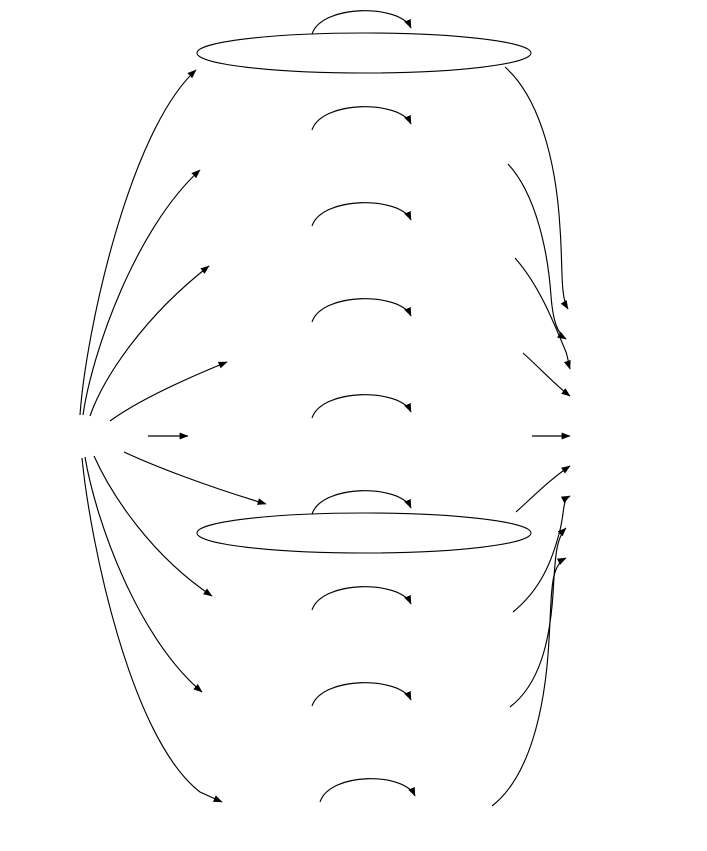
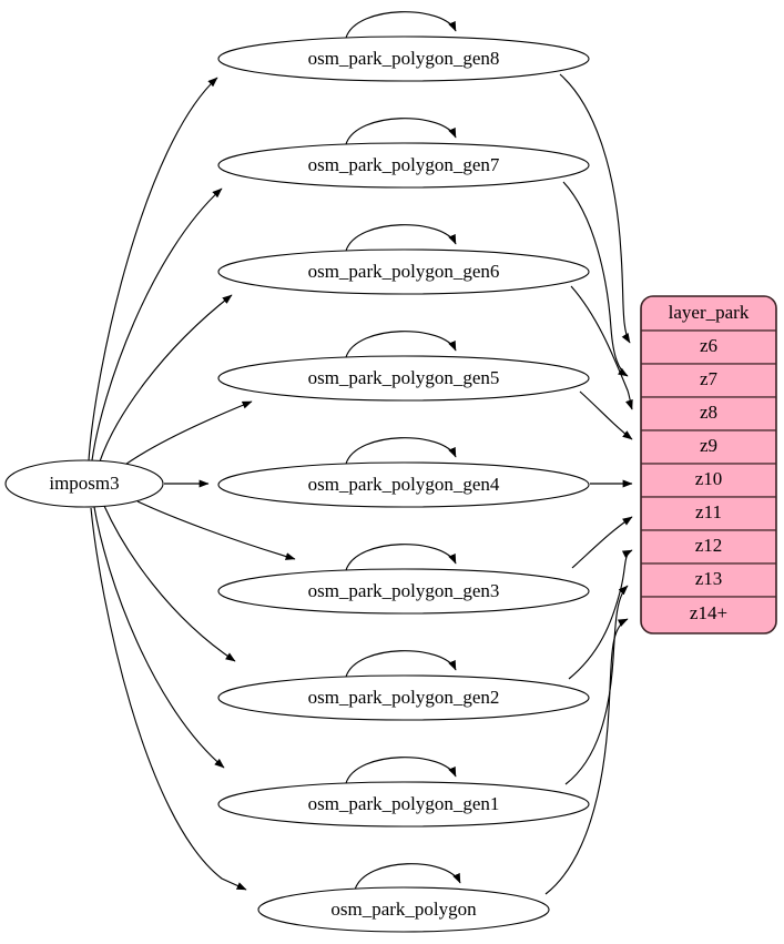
+ imposm3
+ osm_park_polygon_gen8
+ osm_park_polygon_gen7
+ osm_park_polygon_gen6
+ osm_park_polygon_gen5
+ osm_park_polygon_gen4
+ osm_park_polygon_gen3
+ osm_park_polygon_gen2
+ osm_park_polygon_gen1
+ osm_park_polygon
+ layer_park
+ z6
+ z7
+ z8
+ z9
+ z10
+ z11
+ z12
+ z13
+ z14+
